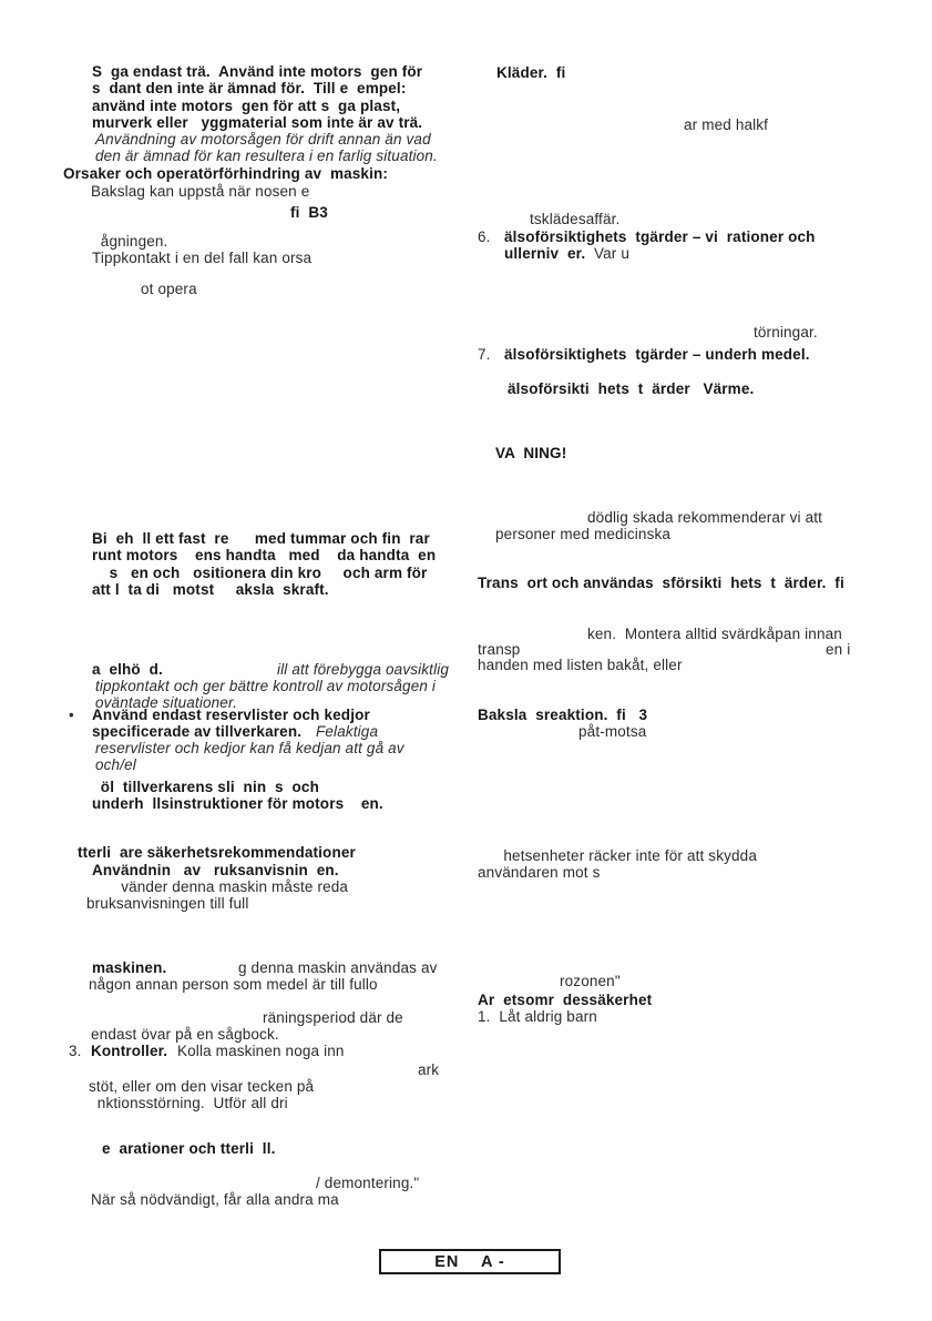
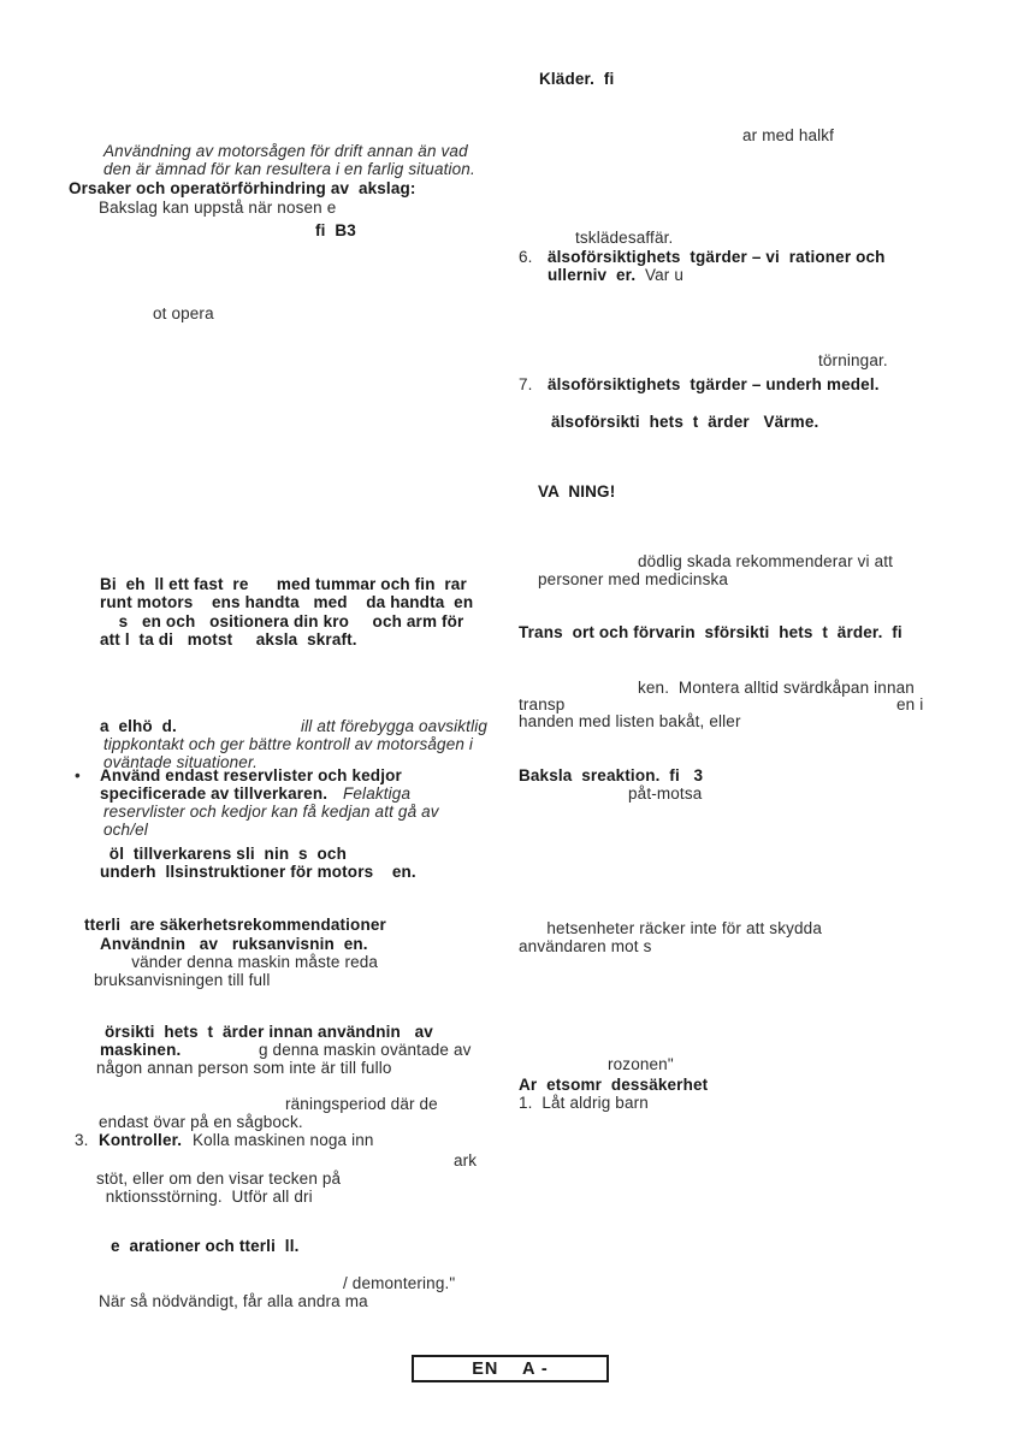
- S ga endast trä. Använd inte motors gen för
- s dant den inte är ämnad för. Till e empel:
- använd inte motors gen för att s ga plast,
- murverk eller yggmaterial som inte är av trä.
  Användning av motorsågen för drift annan än vad
  den är ämnad för kan resultera i en farlig situation.
- Orsaker och operatörförhindring av maskin:
+ Orsaker och operatörförhindring av akslag:
  Bakslag kan uppstå när nosen e
  fi B3
- ågningen.
- Tippkontakt i en del fall kan orsa
  ot opera
  Bi eh ll ett fast re med tummar och fin rar
  runt motors ens handta med da handta en
  s en och ositionera din kro och arm för
  att l ta di motst aksla skraft.
  a elhö d.
  ill att förebygga oavsiktlig
  tippkontakt och ger bättre kontroll av motorsågen i
  oväntade situationer.
  •
  Använd endast reservlister och kedjor
  specificerade av tillverkaren.
  Felaktiga
  reservlister och kedjor kan få kedjan att gå av
  och/el
  öl tillverkarens sli nin s och
  underh llsinstruktioner för motors en.
  tterli are säkerhetsrekommendationer
  Användnin av ruksanvisnin en.
  vänder denna maskin måste reda
  bruksanvisningen till full
+ örsikti hets t ärder innan användnin av
  maskinen.
- g denna maskin användas av
+ g denna maskin oväntade av
- någon annan person som medel är till fullo
+ någon annan person som inte är till fullo
  räningsperiod där de
  endast övar på en sågbock.
  3.
  Kontroller.
  Kolla maskinen noga inn
  ark
  stöt, eller om den visar tecken på
  nktionsstörning. Utför all dri
  e arationer och tterli ll.
  / demontering."
  När så nödvändigt, får alla andra ma
  Kläder. fi
  ar med halkf
  tsklädesaffär.
  6.
  älsoförsiktighets tgärder – vi rationer och
  ullerniv er.
  Var u
  törningar.
  7.
  älsoförsiktighets tgärder – underh medel.
  älsoförsikti hets t ärder Värme.
  VA NING!
  dödlig skada rekommenderar vi att
  personer med medicinska
- Trans ort och användas sförsikti hets t ärder. fi
+ Trans ort och förvarin sförsikti hets t ärder. fi
  ken. Montera alltid svärdkåpan innan
  transp
  en i
  handen med listen bakåt, eller
  Baksla sreaktion. fi 3
  påt-motsa
  hetsenheter räcker inte för att skydda
  användaren mot s
  rozonen"
  Ar etsomr dessäkerhet
  1. Låt aldrig barn
  EN A -
